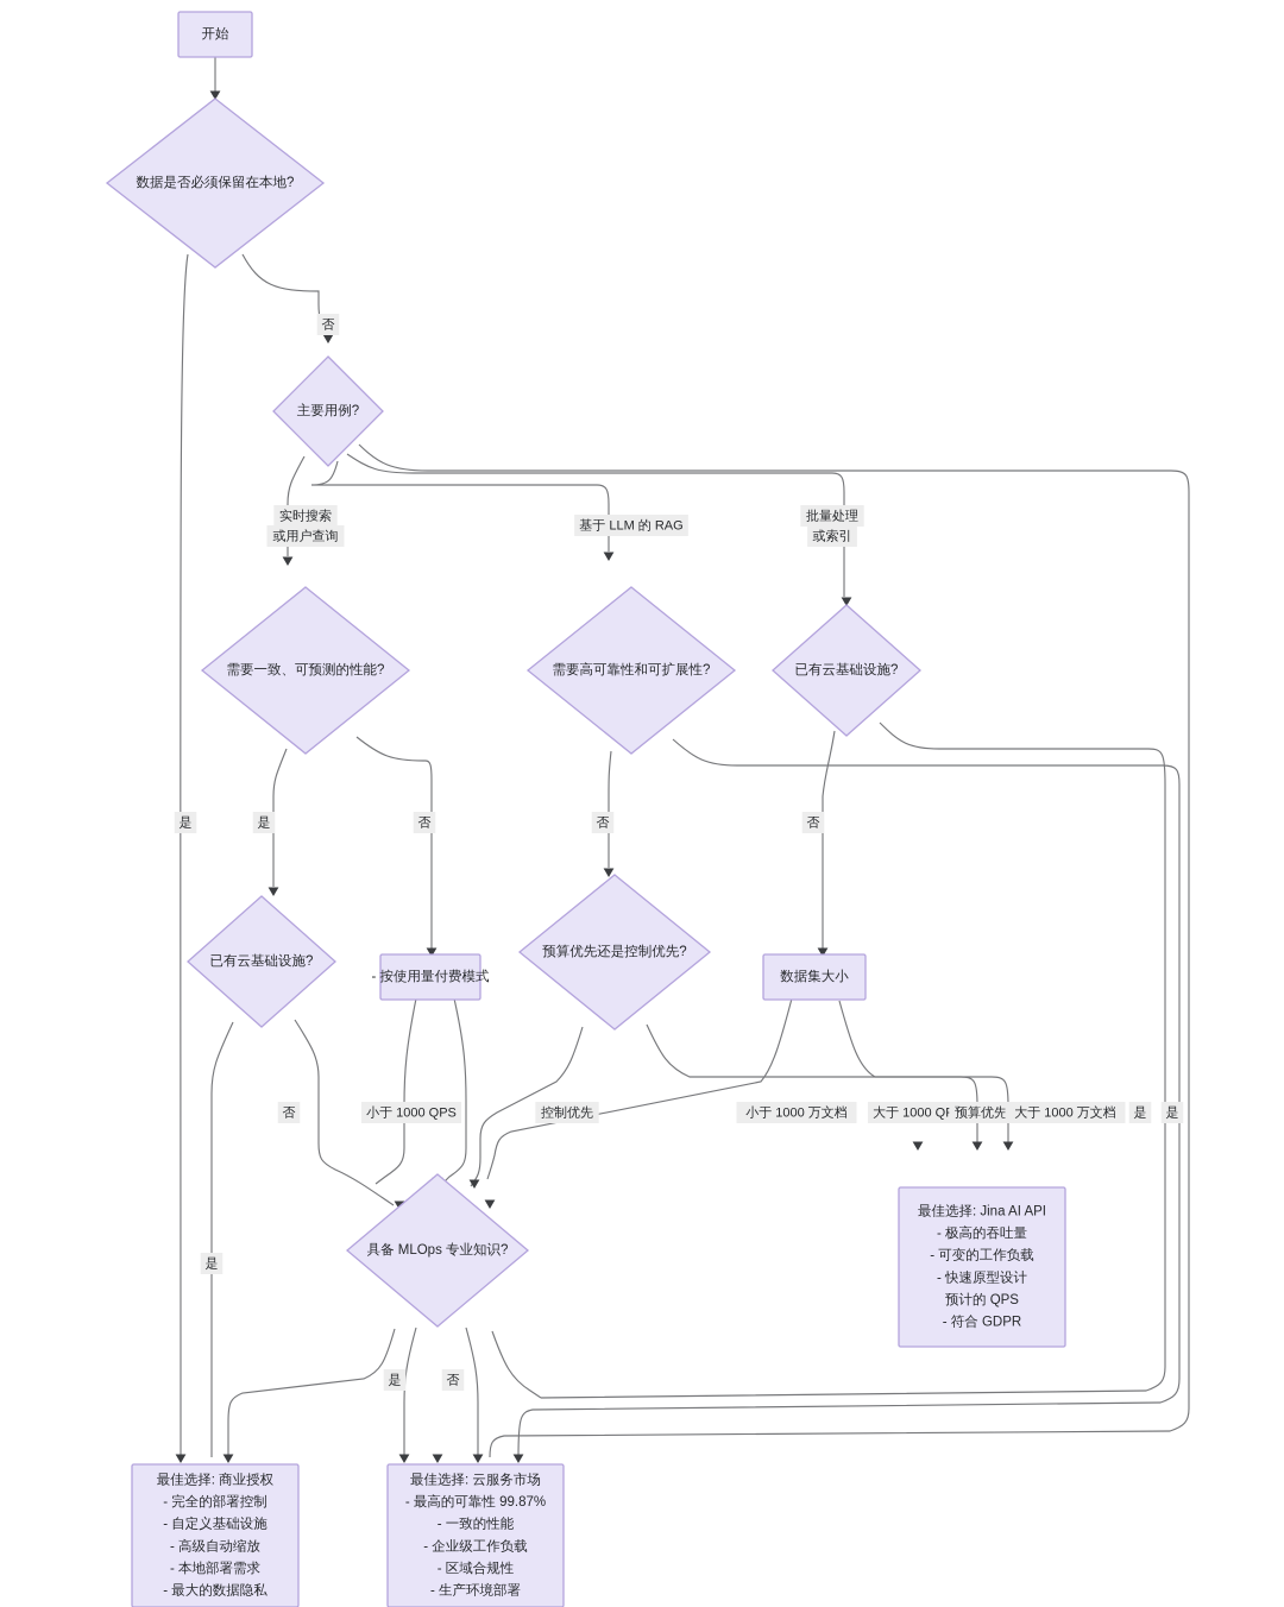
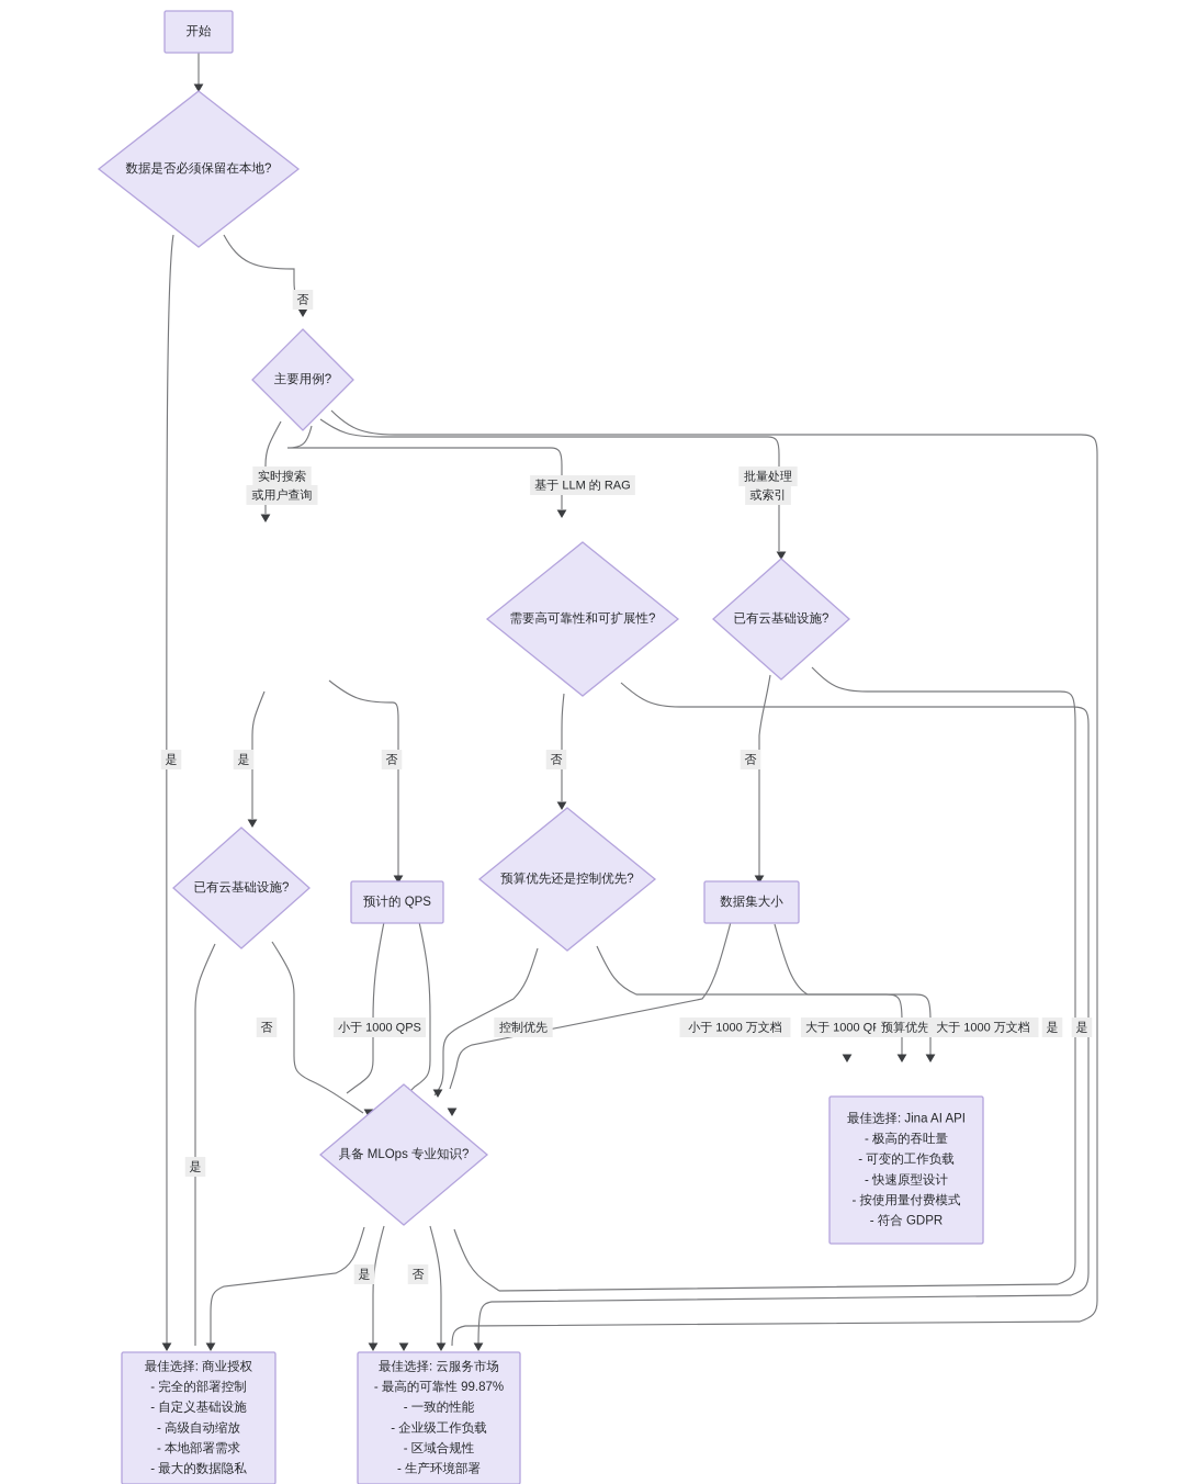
  开始
  数据是否必须保留在本地?
  主要用例?
- 需要一致、可预测的性能?
  需要高可靠性和可扩展性?
  已有云基础设施?
  已有云基础设施?
- - 按使用量付费模式
+ 预计的 QPS
  预算优先还是控制优先?
  数据集大小
  具备 MLOps 专业知识?
  最佳选择: Jina AI API
  - 极高的吞吐量
  - 可变的工作负载
  - 快速原型设计
- 预计的 QPS
+ - 按使用量付费模式
  - 符合 GDPR
  最佳选择: 商业授权
  - 完全的部署控制
  - 自定义基础设施
  - 高级自动缩放
  - 本地部署需求
  - 最大的数据隐私
  最佳选择: 云服务市场
  - 最高的可靠性 99.87%
  - 一致的性能
  - 企业级工作负载
  - 区域合规性
  - 生产环境部署
  否
  实时搜索
  或用户查询
  基于 LLM 的 RAG
  批量处理
  或索引
  是
  是
  否
  否
  否
  否
  小于 1000 QPS
  控制优先
  小于 1000 万文档
  大于 1000 Q
  预算优先
  大于 1000 万文档
  是
  是
  是
  是
  否
